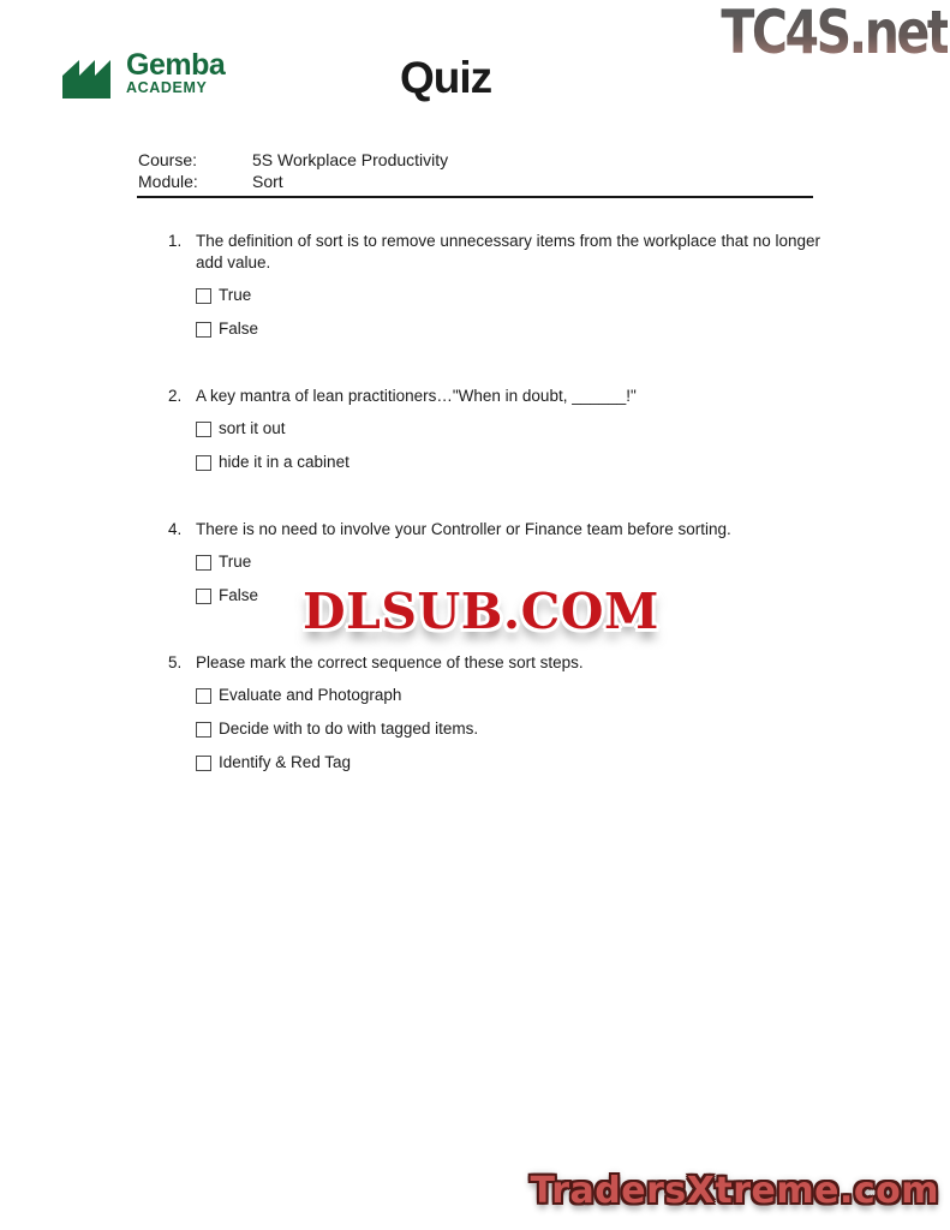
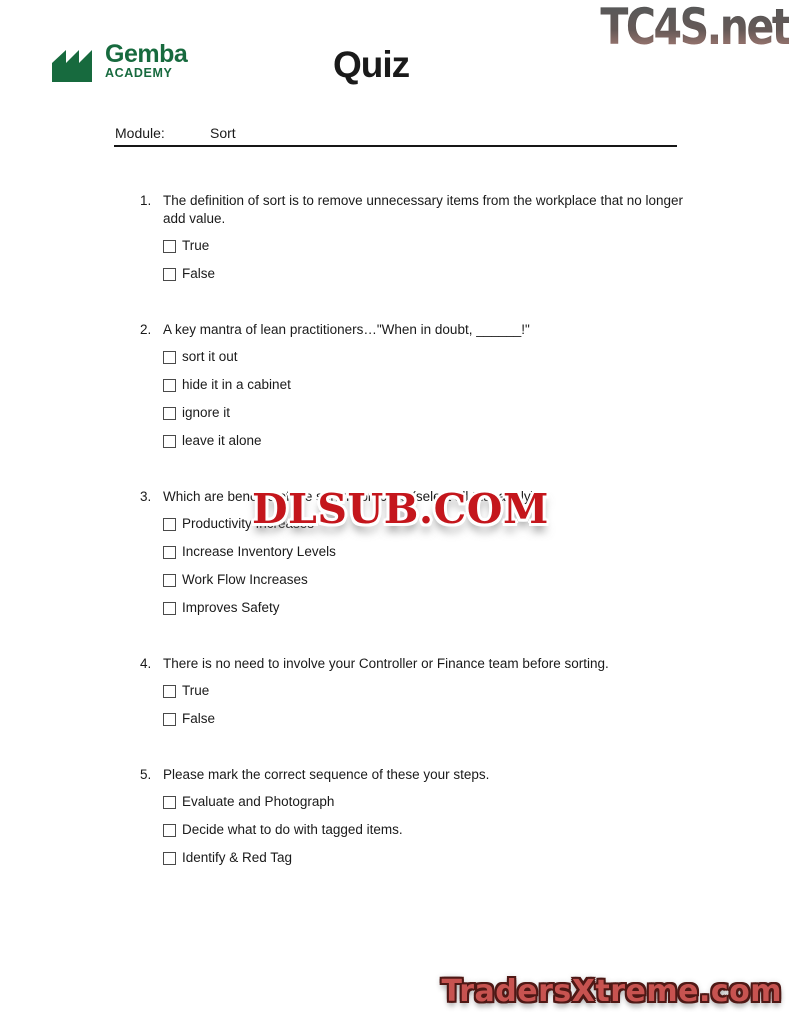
  TC4S.net
  Gemba
  ACADEMY
  Quiz
- Course:
- 5S Workplace Productivity
  Module:
  Sort
  1.
  The definition of sort is to remove unnecessary items from the workplace that no longer add value.
  True
  False
  2.
  A key mantra of lean practitioners…"When in doubt, ______!"
  sort it out
  hide it in a cabinet
+ ignore it
+ leave it alone
+ 3.
+ Which are benefits of the sorting process (select all that apply)?
+ Productivity Increases
+ Increase Inventory Levels
+ Work Flow Increases
+ Improves Safety
  4.
  There is no need to involve your Controller or Finance team before sorting.
  True
  False
  5.
- Please mark the correct sequence of these sort steps.
+ Please mark the correct sequence of these your steps.
  Evaluate and Photograph
- Decide with to do with tagged items.
+ Decide what to do with tagged items.
  Identify & Red Tag
  DLSUB.COM
  TradersXtreme.com
